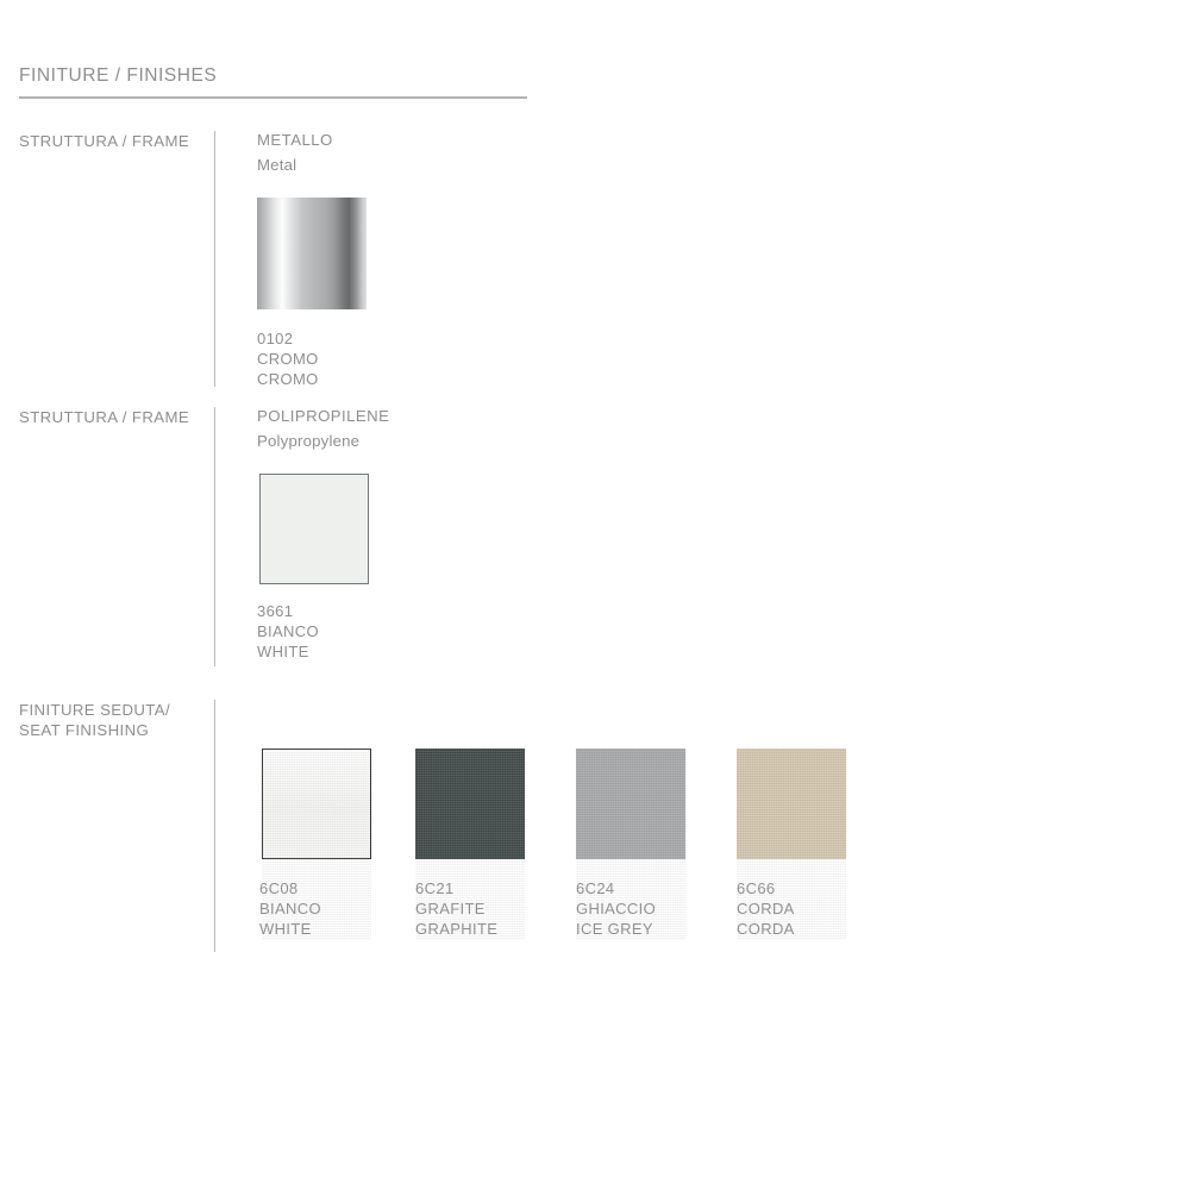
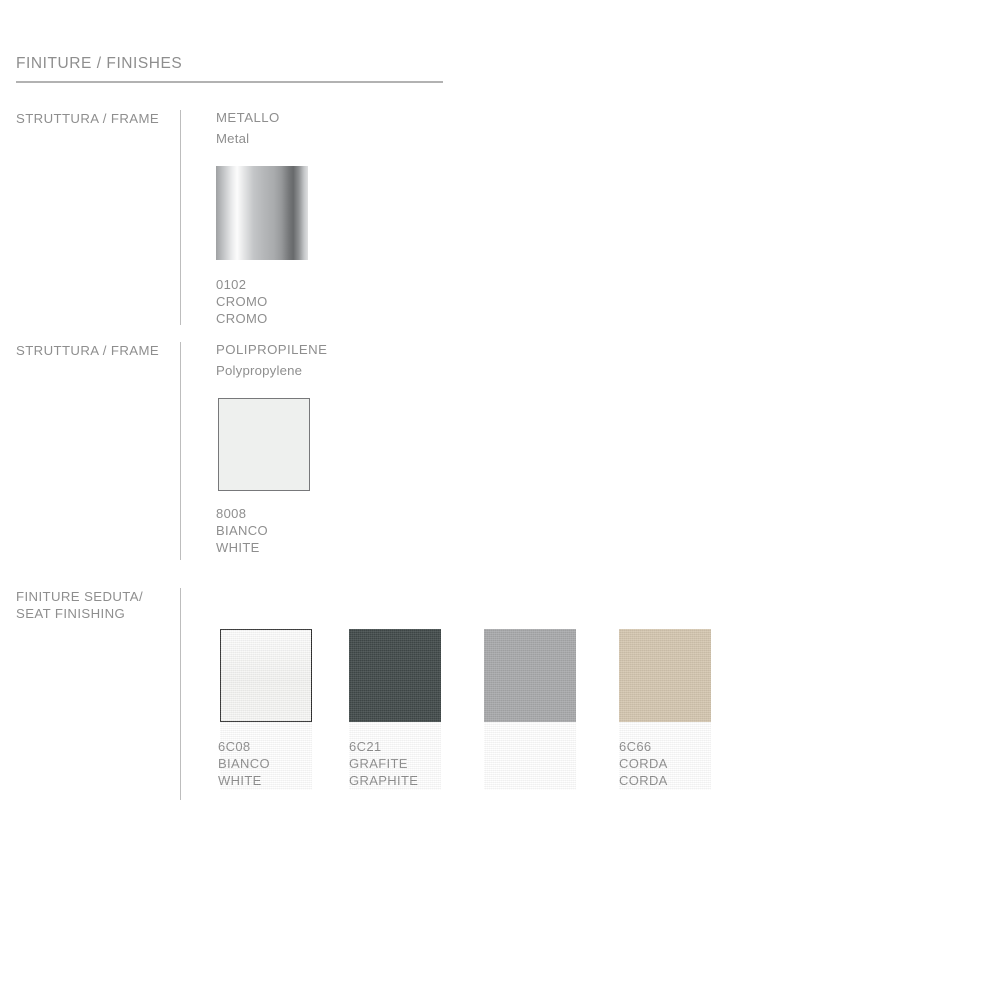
  FINITURE / FINISHES
  STRUTTURA / FRAME
  METALLO
  Metal
  0102
  CROMO
  CROMO
  STRUTTURA / FRAME
  POLIPROPILENE
  Polypropylene
- 3661
+ 8008
  BIANCO
  WHITE
  FINITURE SEDUTA/
  SEAT FINISHING
  6C08
  BIANCO
  WHITE
  6C21
  GRAFITE
  GRAPHITE
- 6C24
- GHIACCIO
- ICE GREY
  6C66
  CORDA
  CORDA
